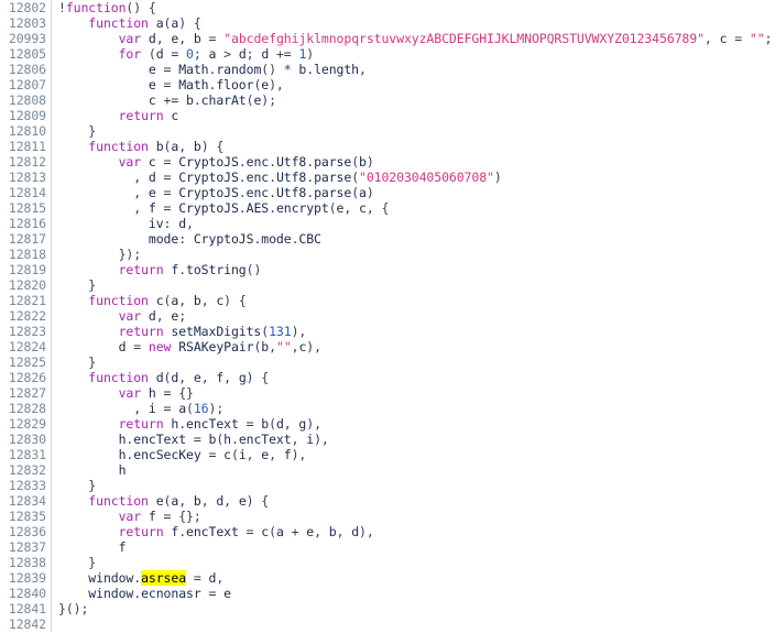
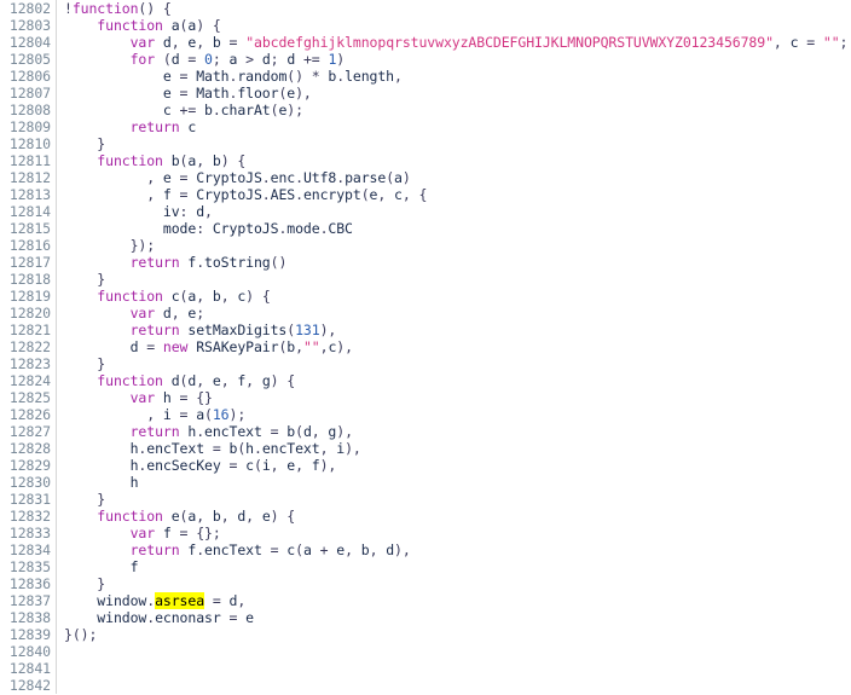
  12802
  12803
- 20993
+ 12804
  12805
  12806
  12807
  12808
  12809
  12810
  12811
  12812
  12813
  12814
  12815
  12816
  12817
  12818
  12819
  12820
  12821
  12822
  12823
  12824
  12825
  12826
  12827
  12828
  12829
  12830
  12831
  12832
  12833
  12834
  12835
  12836
  12837
  12838
  12839
  12840
  12841
  12842
  !function() {
  function a(a) {
  var d, e, b = "abcdefghijklmnopqrstuvwxyzABCDEFGHIJKLMNOPQRSTUVWXYZ0123456789", c = "";
  for (d = 0; a > d; d += 1)
  e = Math.random() * b.length,
  e = Math.floor(e),
  c += b.charAt(e);
  return c
  }
  function b(a, b) {
- var c = CryptoJS.enc.Utf8.parse(b)
- , d = CryptoJS.enc.Utf8.parse("0102030405060708")
  , e = CryptoJS.enc.Utf8.parse(a)
  , f = CryptoJS.AES.encrypt(e, c, {
  iv: d,
  mode: CryptoJS.mode.CBC
  });
  return f.toString()
  }
  function c(a, b, c) {
  var d, e;
  return setMaxDigits(131),
  d = new RSAKeyPair(b,"",c),
  }
  function d(d, e, f, g) {
  var h = {}
  , i = a(16);
  return h.encText = b(d, g),
  h.encText = b(h.encText, i),
  h.encSecKey = c(i, e, f),
  h
  }
  function e(a, b, d, e) {
  var f = {};
  return f.encText = c(a + e, b, d),
  f
  }
  window.asrsea = d,
  window.ecnonasr = e
  }();
